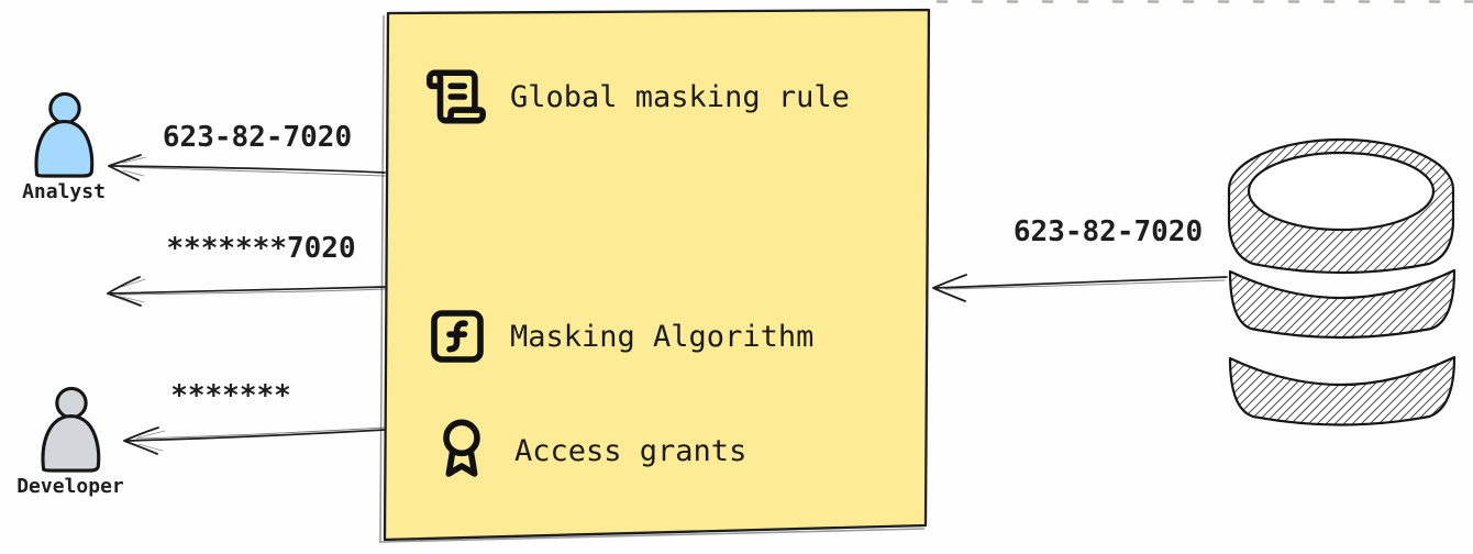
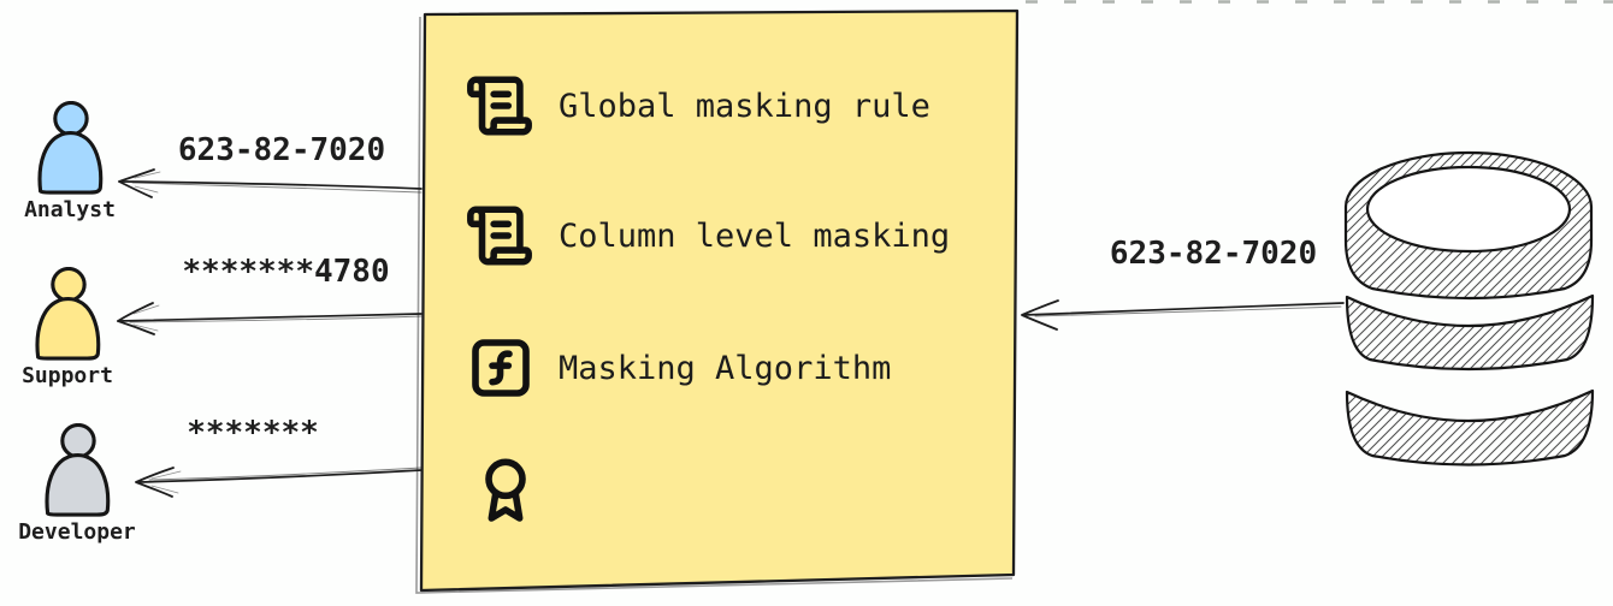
  Analyst
+ Support
  Developer
  623-82-7020
- *******7020
+ *******4780
  *******
  623-82-7020
  Global masking rule
+ Column level masking
  Masking Algorithm
- Access grants
